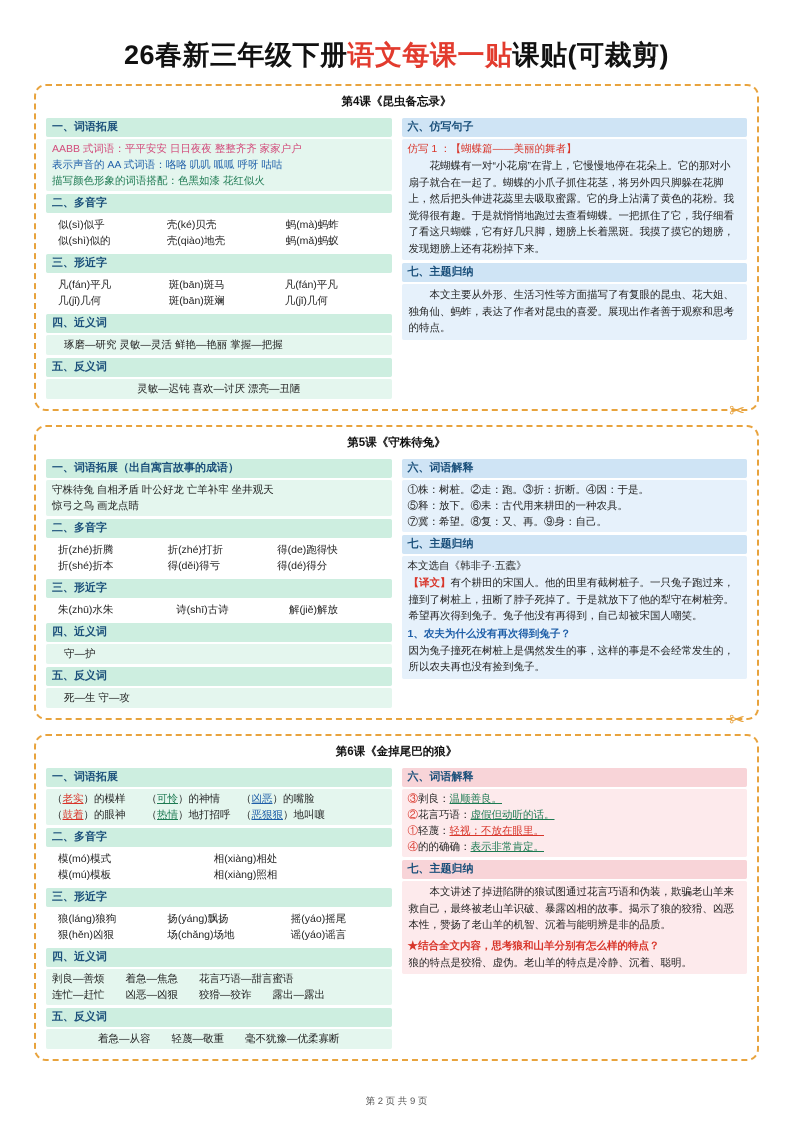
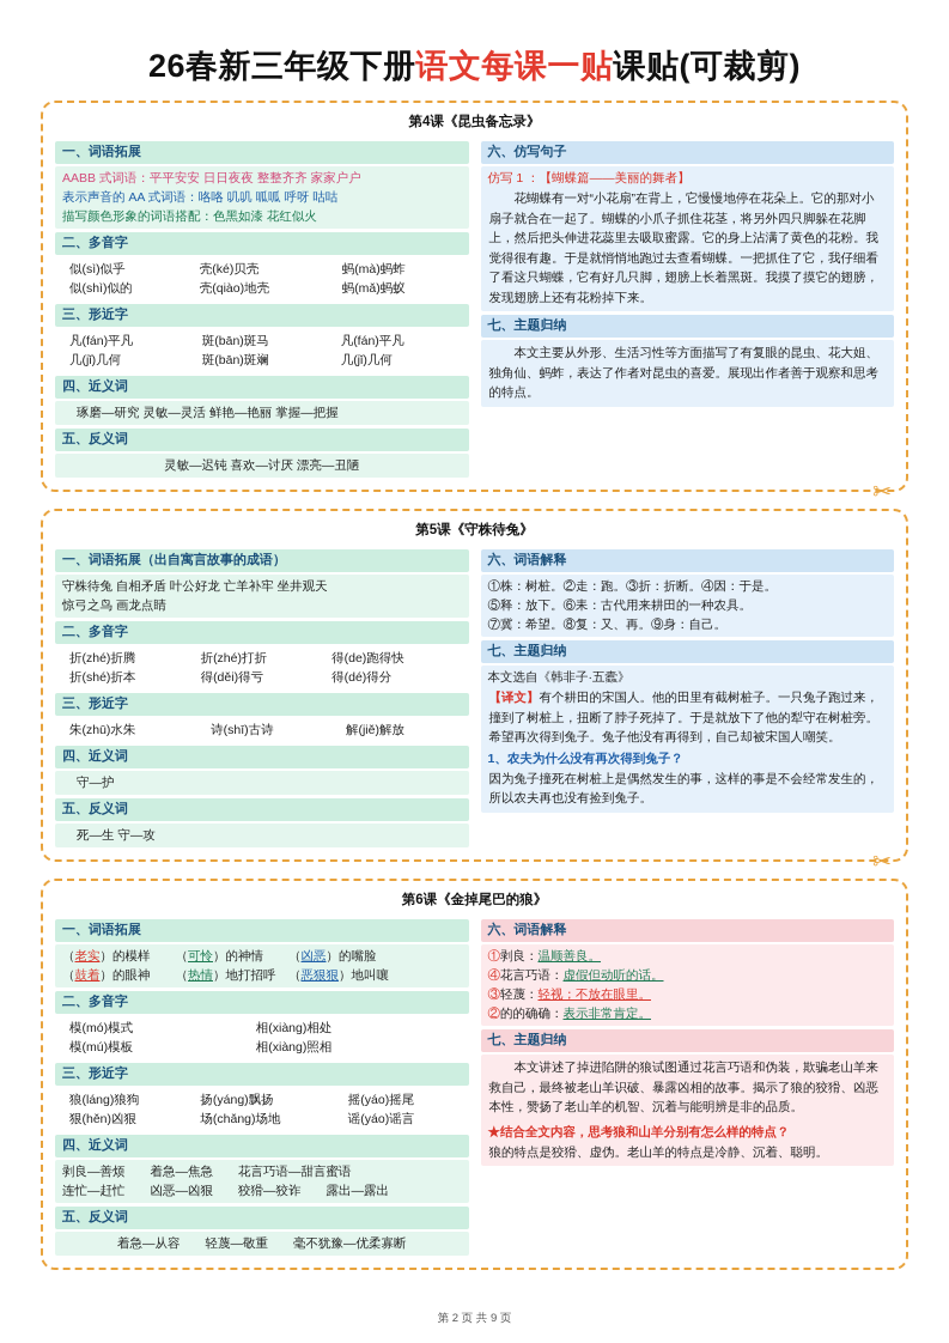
  26春新三年级下册语文每课一贴课贴(可裁剪)
  第4课《昆虫备忘录》
  一、词语拓展
  AABB 式词语：平平安安 日日夜夜 整整齐齐 家家户户
  表示声音的 AA 式词语：咯咯 叽叽 呱呱 呼呀 咕咕
  描写颜色形象的词语搭配：色黑如漆 花红似火
  二、多音字
  似(sì)似乎	壳(ké)贝壳	蚂(mà)蚂蚱
  似(shì)似的	壳(qiào)地壳	蚂(mǎ)蚂蚁
  三、形近字
  凡(fán)平凡	斑(bān)斑马	凡(fán)平凡
  几(jǐ)几何	斑(bān)斑斓	几(jǐ)几何
  四、近义词
  琢磨—研究 灵敏—灵活 鲜艳—艳丽 掌握—把握
  五、反义词
  灵敏—迟钝 喜欢—讨厌 漂亮—丑陋
  六、仿写句子
  仿写 1 ：【蝴蝶篇——美丽的舞者】
  花蝴蝶有一对“小花扇”在背上，它慢慢地停在花朵上。它的那对小扇子就合在一起了。蝴蝶的小爪子抓住花茎，将另外四只脚躲在花脚上，然后把头伸进花蕊里去吸取蜜露。它的身上沾满了黄色的花粉。我觉得很有趣。于是就悄悄地跑过去查看蝴蝶。一把抓住了它，我仔细看了看这只蝴蝶，它有好几只脚，翅膀上长着黑斑。我摸了摸它的翅膀，发现翅膀上还有花粉掉下来。
  七、主题归纳
  本文主要从外形、生活习性等方面描写了有复眼的昆虫、花大姐、独角仙、蚂蚱，表达了作者对昆虫的喜爱。展现出作者善于观察和思考的特点。
  ✂
  第5课《守株待兔》
  一、词语拓展（出自寓言故事的成语）
  守株待兔 自相矛盾 叶公好龙 亡羊补牢 坐井观天
  惊弓之鸟 画龙点睛
  二、多音字
  折(zhé)折腾	折(zhé)打折	得(de)跑得快
  折(shé)折本	得(děi)得亏	得(dé)得分
  三、形近字
  朱(zhū)水朱	诗(shī)古诗	解(jiě)解放
  四、近义词
  守—护
  五、反义词
  死—生 守—攻
  六、词语解释
  ①株：树桩。②走：跑。③折：折断。④因：于是。
  ⑤释：放下。⑥耒：古代用来耕田的一种农具。
  ⑦冀：希望。⑧复：又、再。⑨身：自己。
  七、主题归纳
  本文选自《韩非子·五蠹》
  【译文】有个耕田的宋国人。他的田里有截树桩子。一只兔子跑过来，撞到了树桩上，扭断了脖子死掉了。于是就放下了他的犁守在树桩旁。希望再次得到兔子。兔子他没有再得到，自己却被宋国人嘲笑。
  1、农夫为什么没有再次得到兔子？
  因为兔子撞死在树桩上是偶然发生的事，这样的事是不会经常发生的，所以农夫再也没有捡到兔子。
  ✂
  第6课《金掉尾巴的狼》
  一、词语拓展
  （老实）的模样 （可怜）的神情 （凶恶）的嘴脸
  （鼓着）的眼神 （热情）地打招呼 （恶狠狠）地叫嚷
  二、多音字
  模(mó)模式	相(xiàng)相处
  模(mú)模板	相(xiàng)照相
  三、形近字
  狼(láng)狼狗	扬(yáng)飘扬	摇(yáo)摇尾
  狠(hěn)凶狠	场(chǎng)场地	谣(yáo)谣言
  四、近义词
  剥良—善烦 着急—焦急 花言巧语—甜言蜜语
  连忙—赶忙 凶恶—凶狠 狡猾—狡诈 露出—露出
  五、反义词
  着急—从容 轻蔑—敬重 毫不犹豫—优柔寡断
  六、词语解释
- ③剥良：温顺善良。
+ ①剥良：温顺善良。
- ②花言巧语：虚假但动听的话。
+ ④花言巧语：虚假但动听的话。
- ①轻蔑：轻视；不放在眼里。
+ ③轻蔑：轻视；不放在眼里。
- ④的的确确：表示非常肯定。
+ ②的的确确：表示非常肯定。
  七、主题归纳
  本文讲述了掉进陷阱的狼试图通过花言巧语和伪装，欺骗老山羊来救自己，最终被老山羊识破、暴露凶相的故事。揭示了狼的狡猾、凶恶本性，赞扬了老山羊的机智、沉着与能明辨是非的品质。
  ★结合全文内容，思考狼和山羊分别有怎么样的特点？
  狼的特点是狡猾、虚伪。老山羊的特点是冷静、沉着、聪明。
  第 2 页 共 9 页
